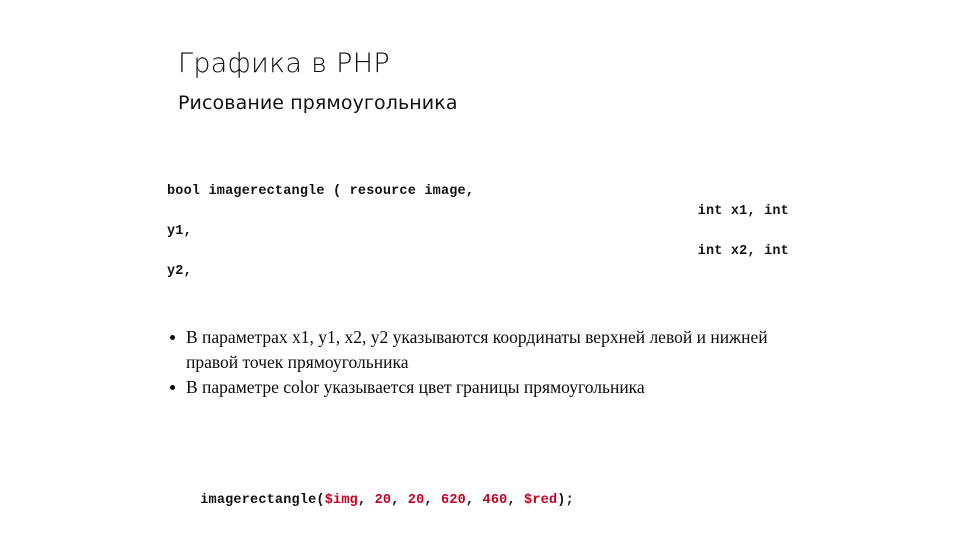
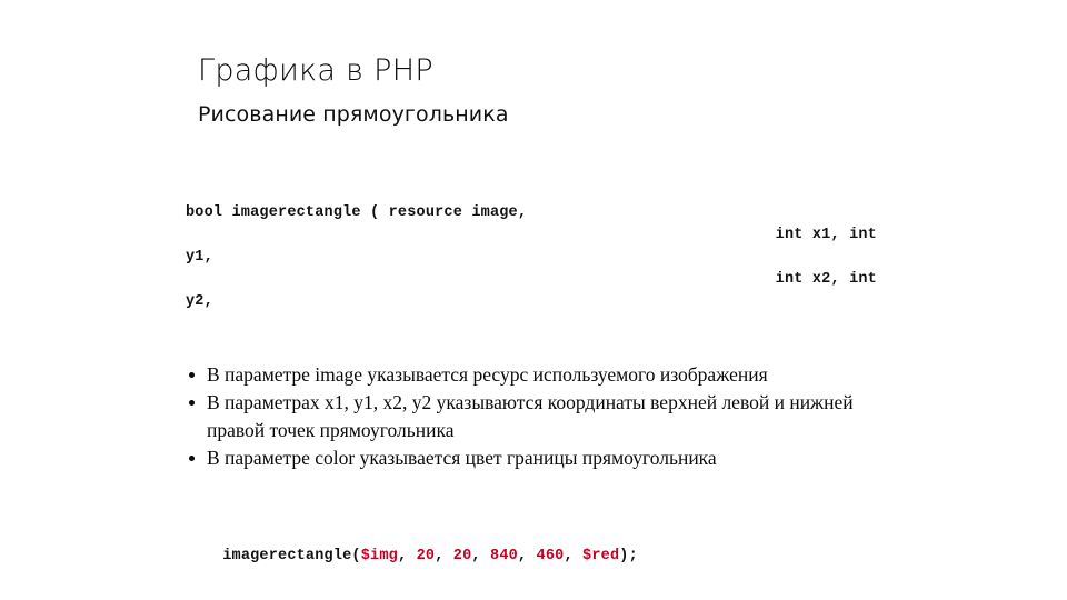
  Графика в PHP
  Рисование прямоугольника
  bool imagerectangle ( resource image,
  int x1, int
  y1,
  int x2, int
  y2,
+ В параметре image указывается ресурс используемого изображения
  В параметрах x1, y1, x2, y2 указываются координаты верхней левой и нижней правой точек прямоугольника
  В параметре color указывается цвет границы прямоугольника
- imagerectangle($img, 20, 20, 620, 460, $red);
+ imagerectangle($img, 20, 20, 840, 460, $red);
